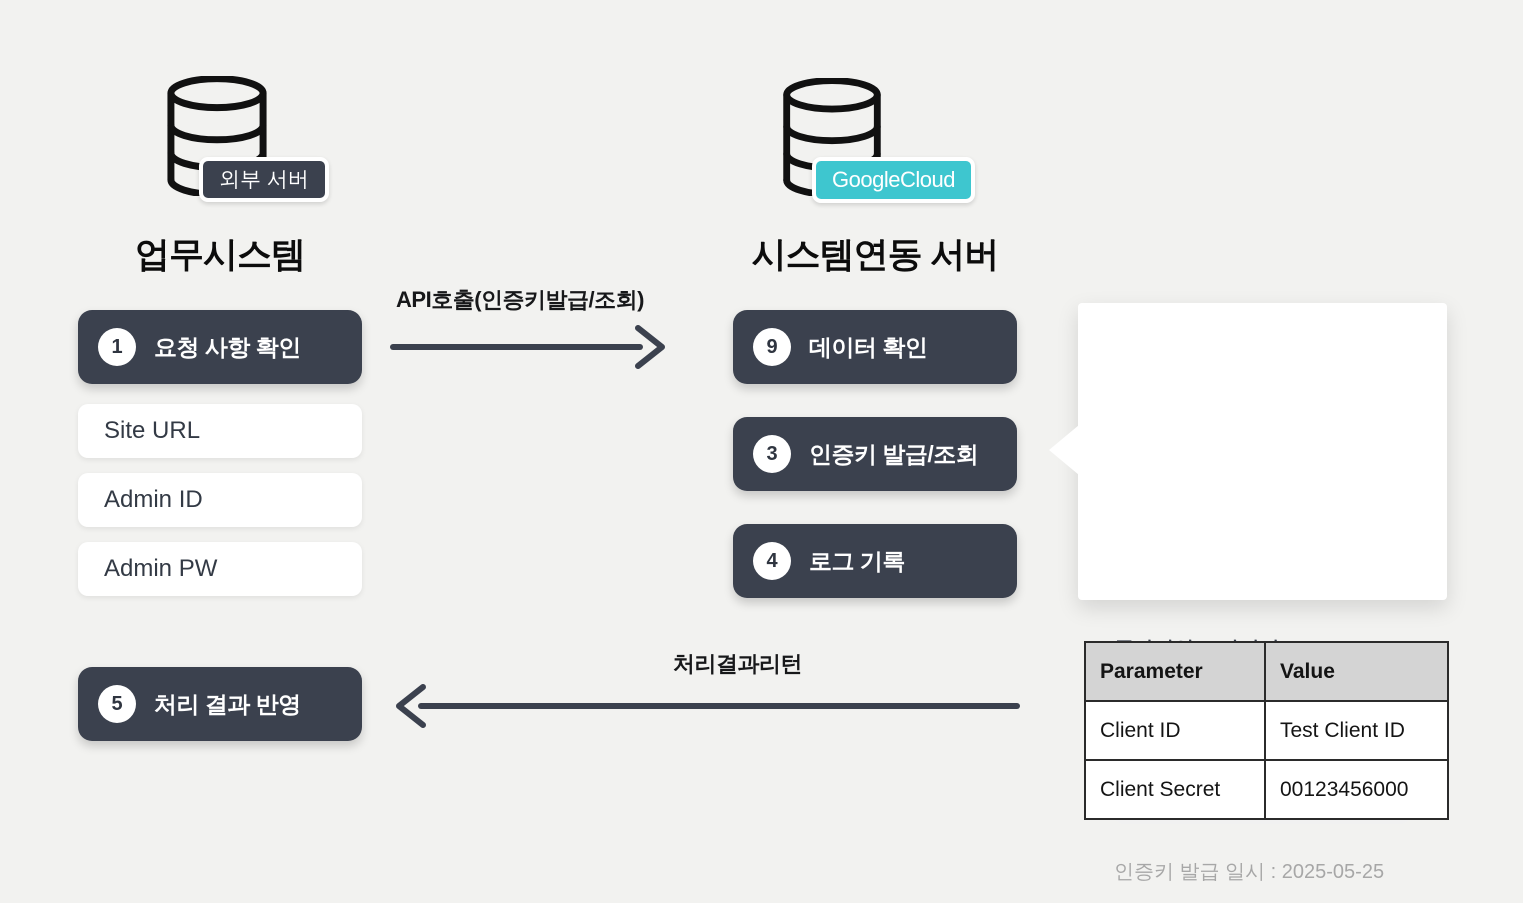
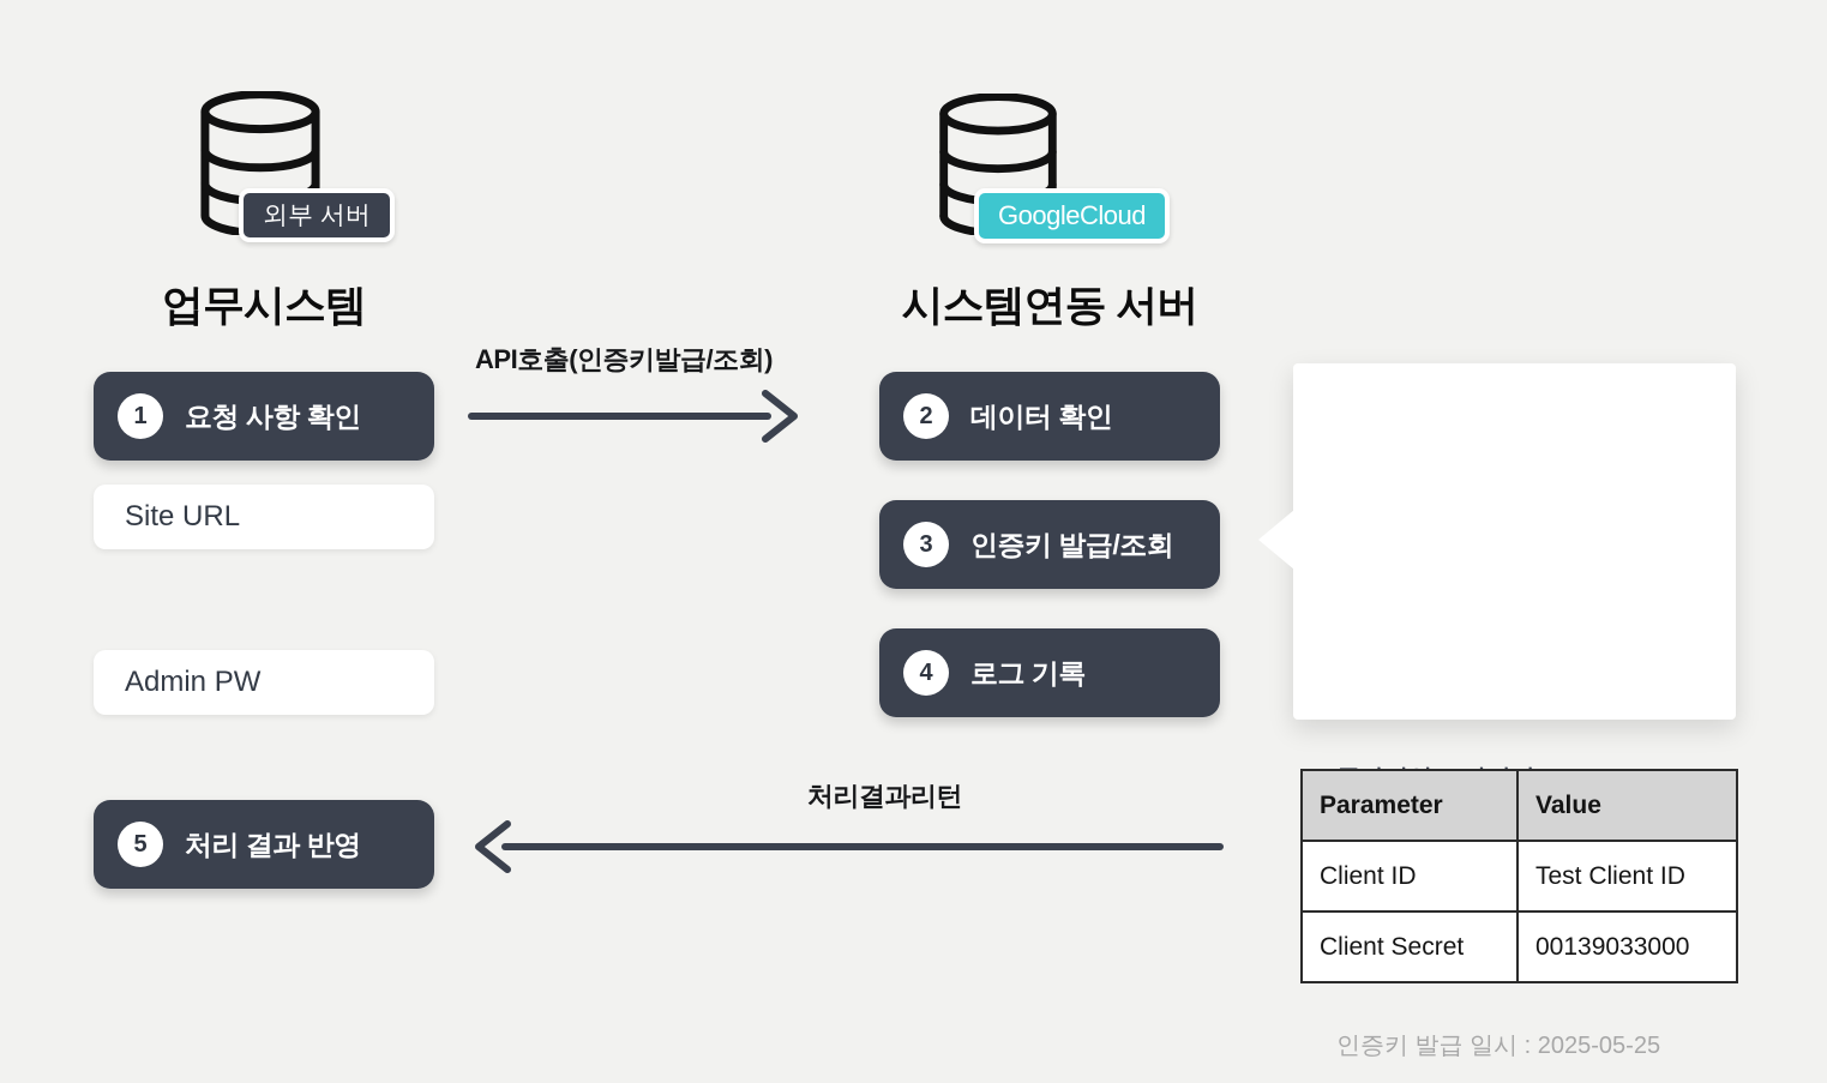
  외부 서버
  업무시스템
  1
  요청 사항 확인
  Site URL
- Admin ID
  Admin PW
  5
  처리 결과 반영
  API호출(인증키발급/조회)
  GoogleCloud
  시스템연동 서버
- 9
+ 2
  데이터 확인
  3
  인증키 발급/조회
  4
  로그 기록
  인증키 발급 일시 : 2025-05-25
  처리결과리턴
  Parameter	Value
  Client ID	Test Client ID
- Client Secret	00123456000
+ Client Secret	00139033000
